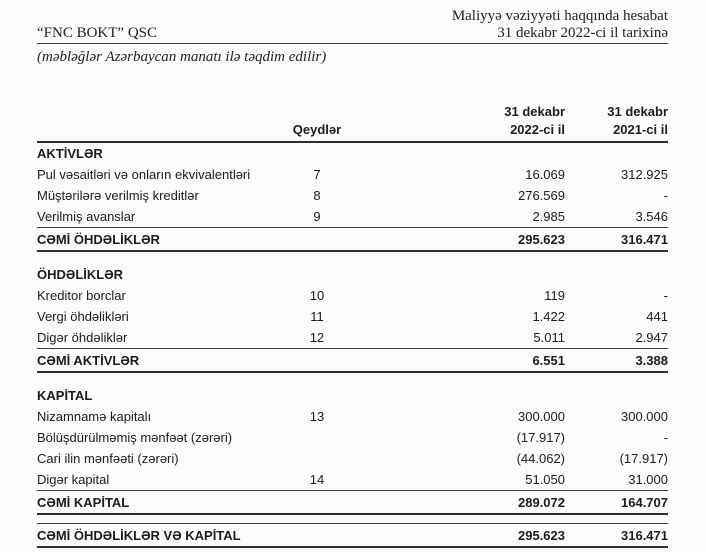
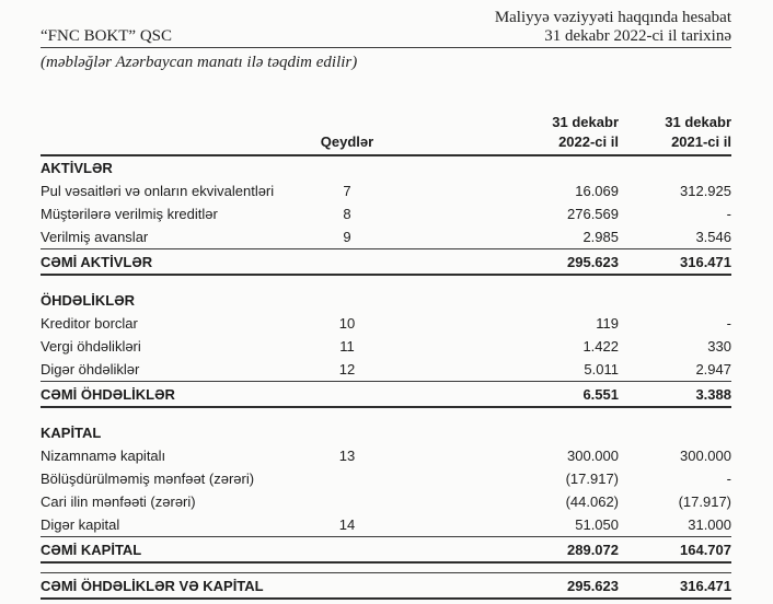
  “FNC BOKT” QSC
  Maliyyə vəziyyəti haqqında hesabat
  31 dekabr 2022-ci il tarixinə
  (məbləğlər Azərbaycan manatı ilə təqdim edilir)
  	Qeydlər	31 dekabr 2022-ci il	31 dekabr 2021-ci il
  AKTİVLƏR
  Pul vəsaitləri və onların ekvivalentləri	7	16.069	312.925
  Müştərilərə verilmiş kreditlər	8	276.569	-
  Verilmiş avanslar	9	2.985	3.546
- CƏMİ ÖHDƏLİKLƏR		295.623	316.471
+ CƏMİ AKTİVLƏR		295.623	316.471
  ÖHDƏLİKLƏR
  Kreditor borclar	10	119	-
- Vergi öhdəlikləri	11	1.422	441
+ Vergi öhdəlikləri	11	1.422	330
  Digər öhdəliklər	12	5.011	2.947
- CƏMİ AKTİVLƏR		6.551	3.388
+ CƏMİ ÖHDƏLİKLƏR		6.551	3.388
  KAPİTAL
  Nizamnamə kapitalı	13	300.000	300.000
  Bölüşdürülməmiş mənfəət (zərəri)		(17.917)	-
  Cari ilin mənfəəti (zərəri)		(44.062)	(17.917)
  Digər kapital	14	51.050	31.000
  CƏMİ KAPİTAL		289.072	164.707
  CƏMİ ÖHDƏLİKLƏR VƏ KAPİTAL		295.623	316.471
